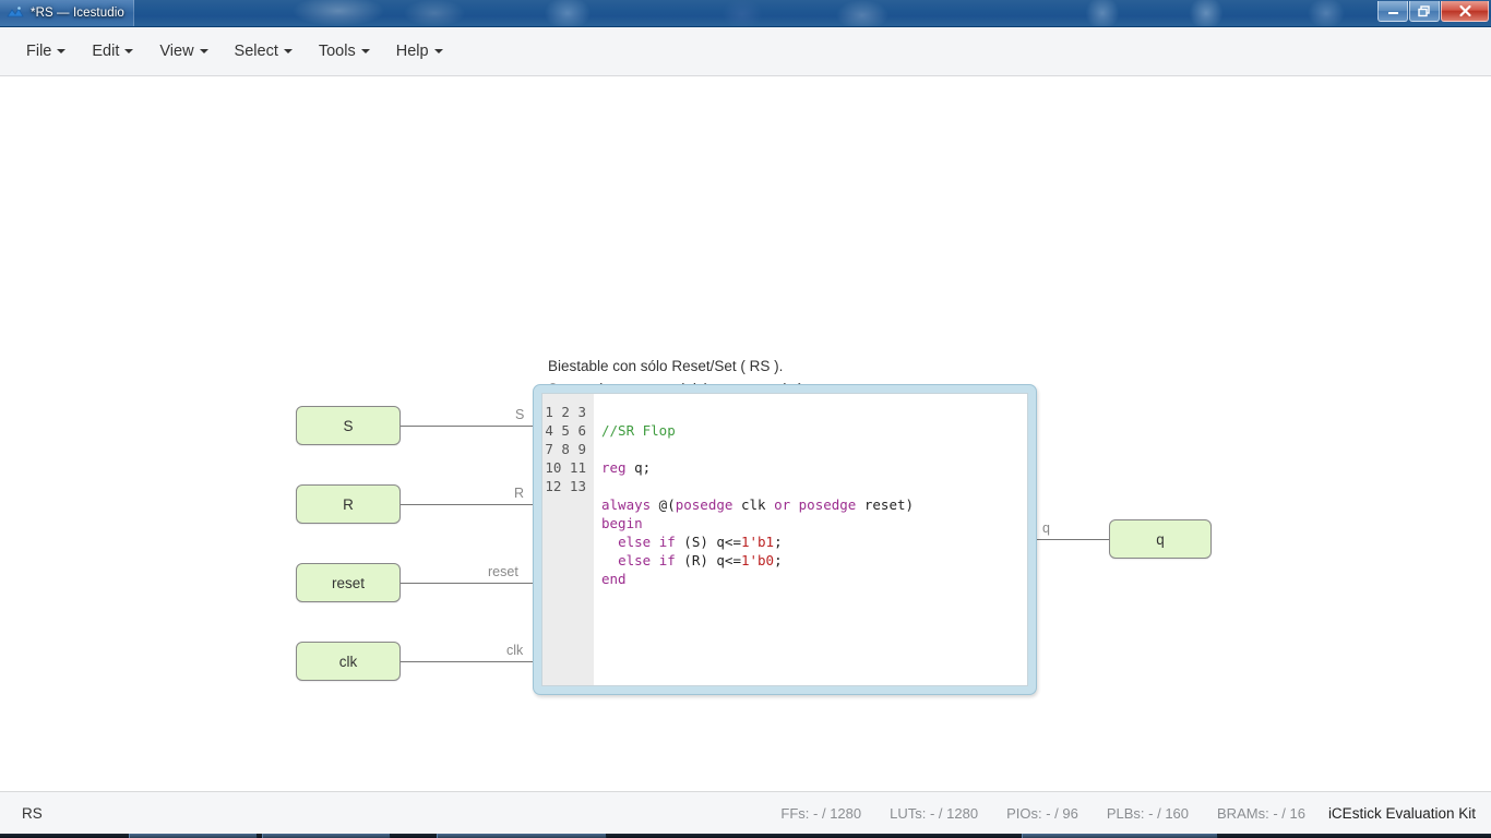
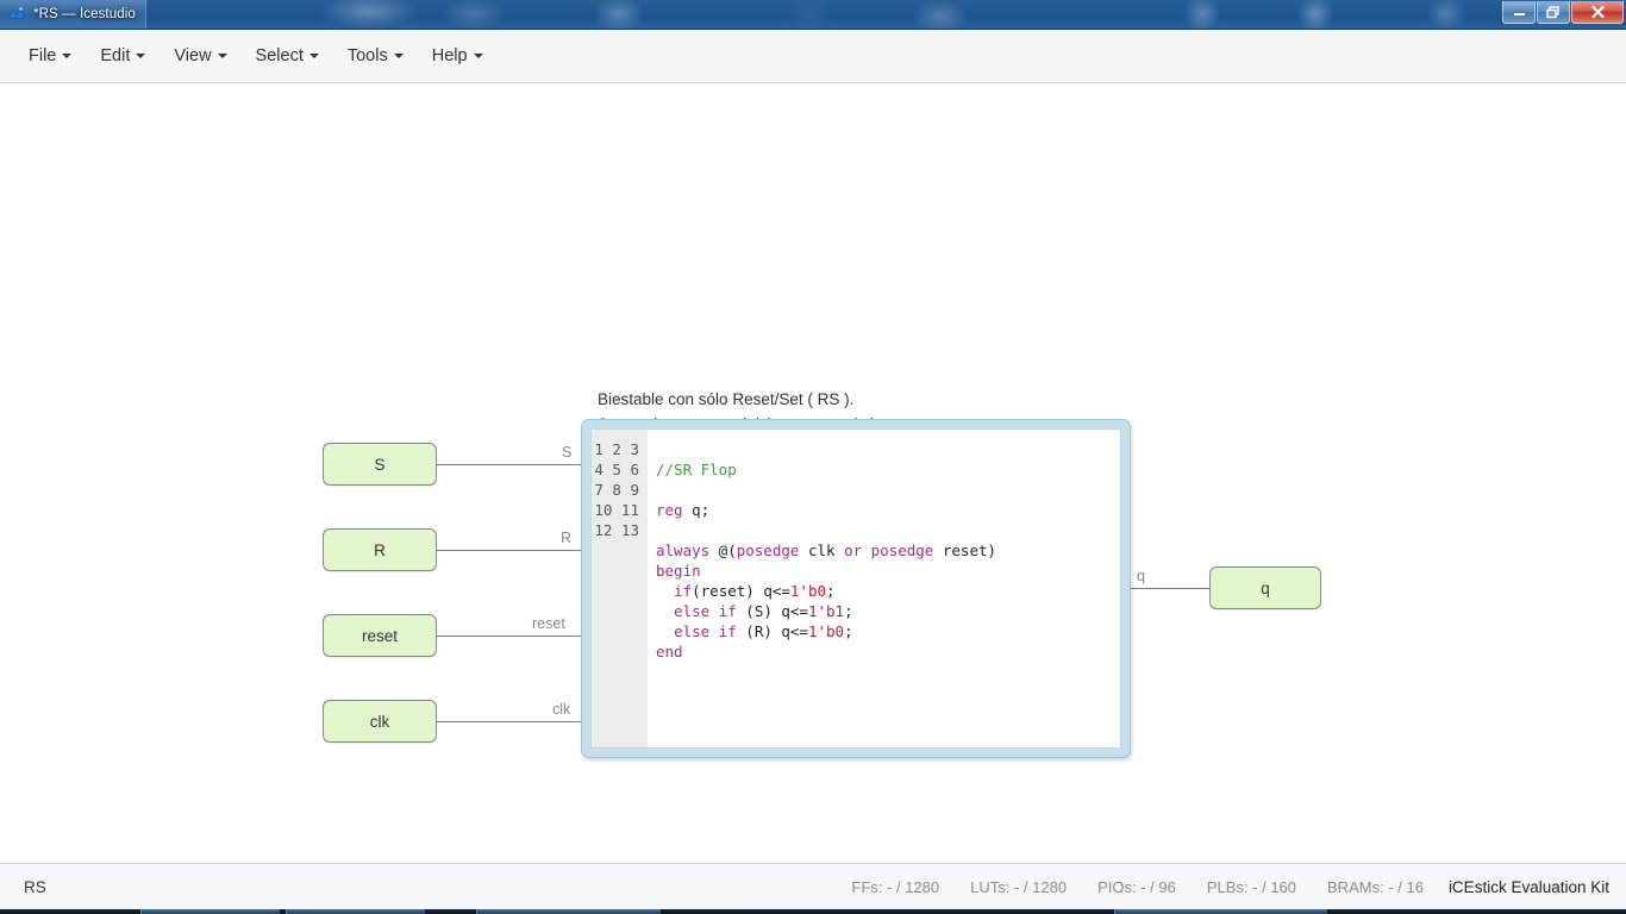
  *RS — Icestudio
  File
  Edit
  View
  Select
  Tools
  Help
  Biestable con sólo Reset/Set ( RS ).
  S
  R
  reset
  clk
  q
  S
  R
  reset
  clk
  q
  1 2 3 4 5 6 7 8 9 10 11 12 13
  //SR Flop
  reg q;
  always @(posedge clk or posedge reset)
  begin
+ if(reset) q<=1'b0;
  else if (S) q<=1'b1;
  else if (R) q<=1'b0;
  end
  RS
  FFs: - / 1280
  LUTs: - / 1280
  PIOs: - / 96
  PLBs: - / 160
  BRAMs: - / 16
  iCEstick Evaluation Kit
